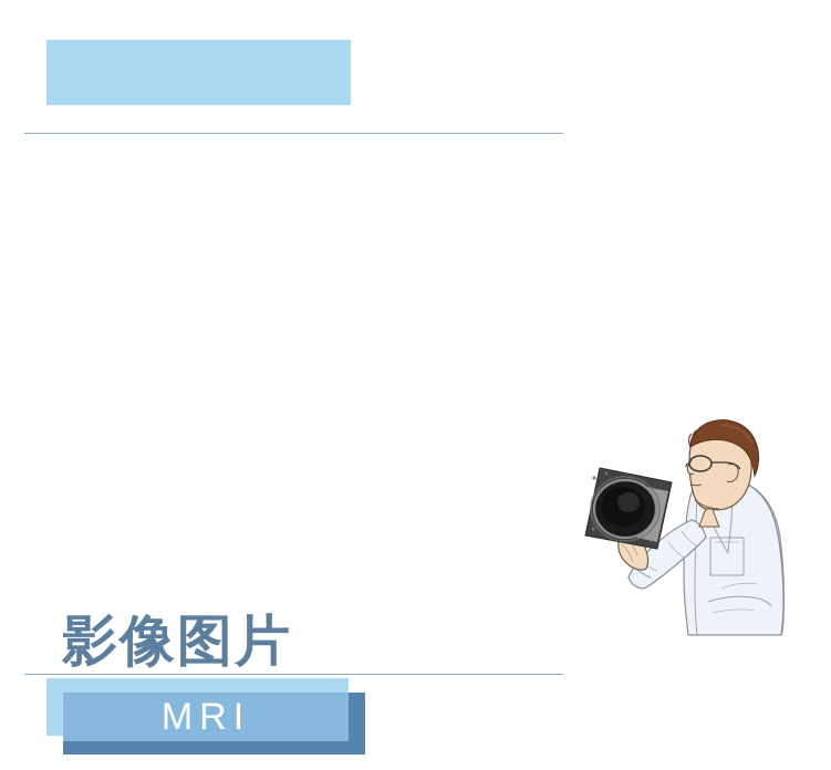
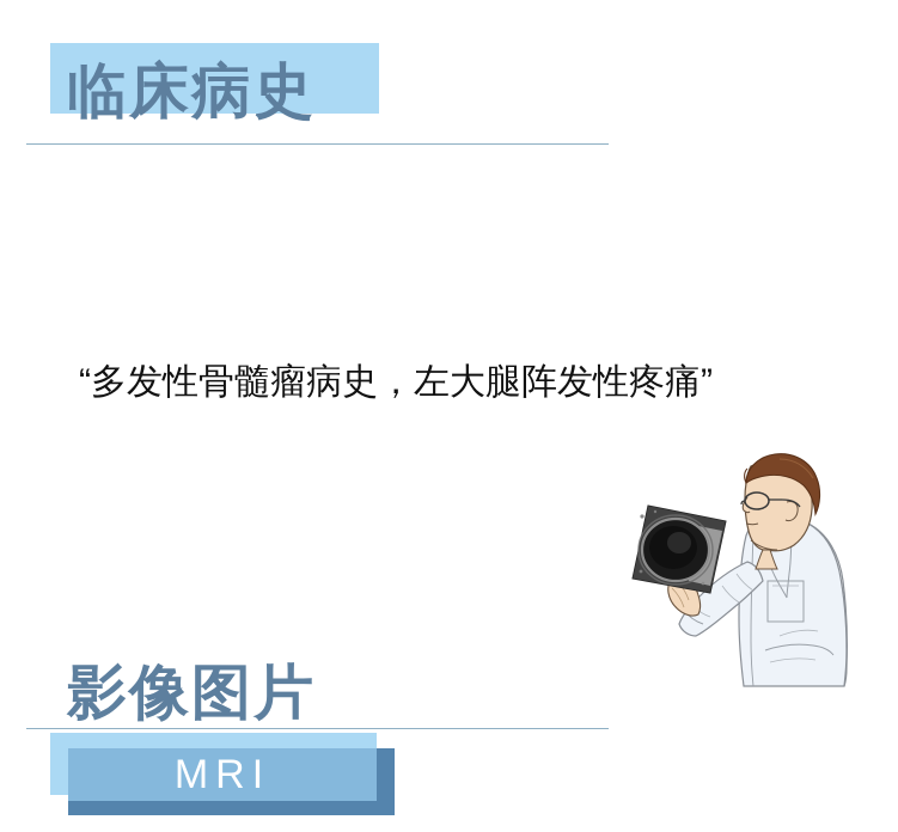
+ 临床病史
+ “多发性骨髓瘤病史，左大腿阵发性疼痛”
  影像图片
  MRI
